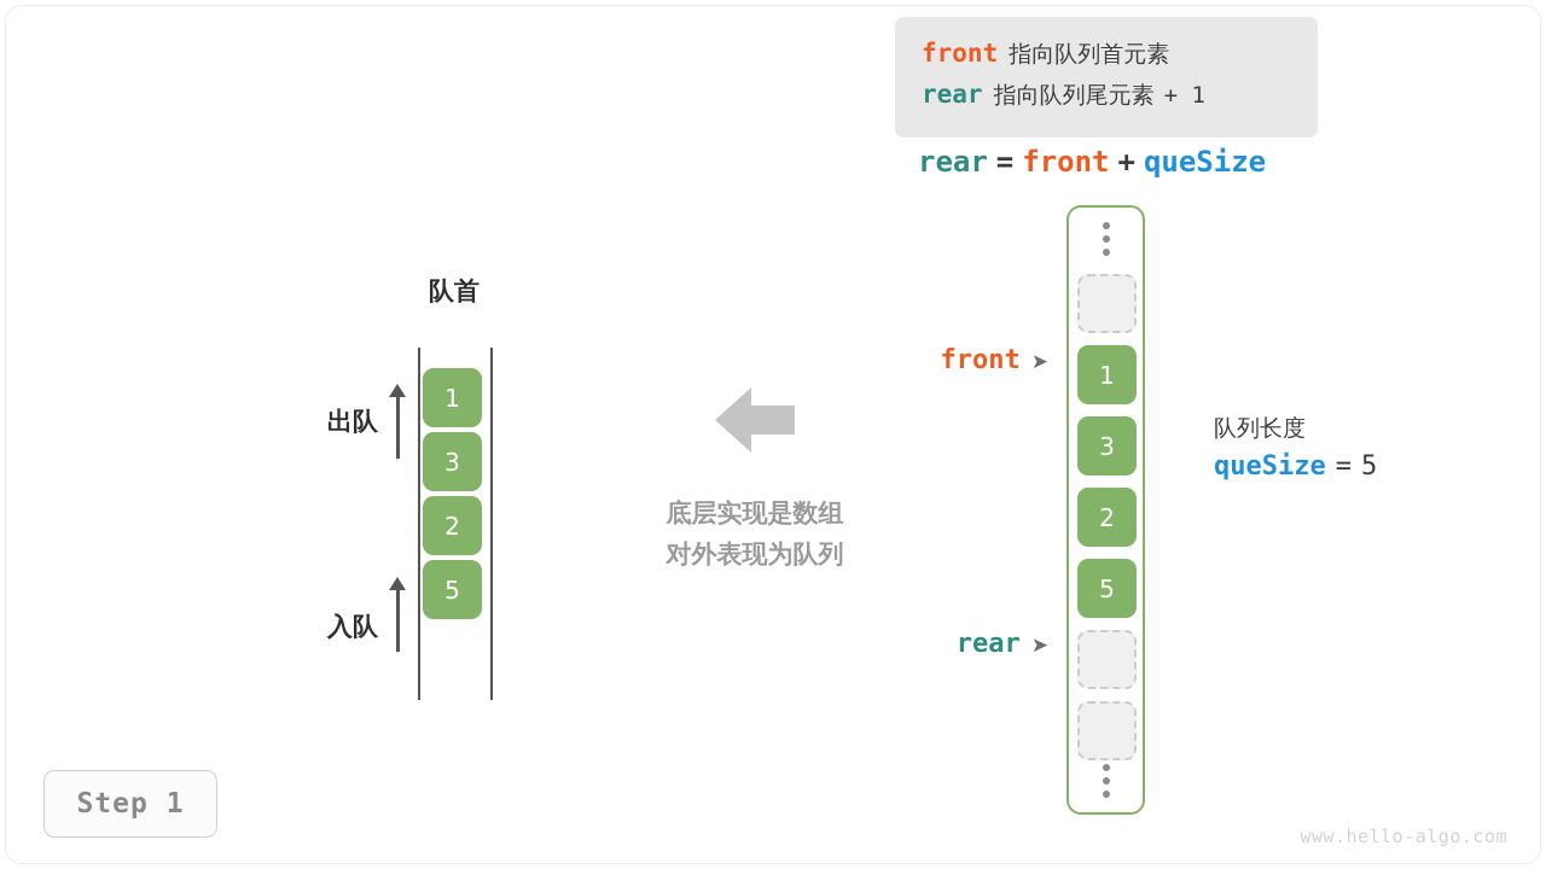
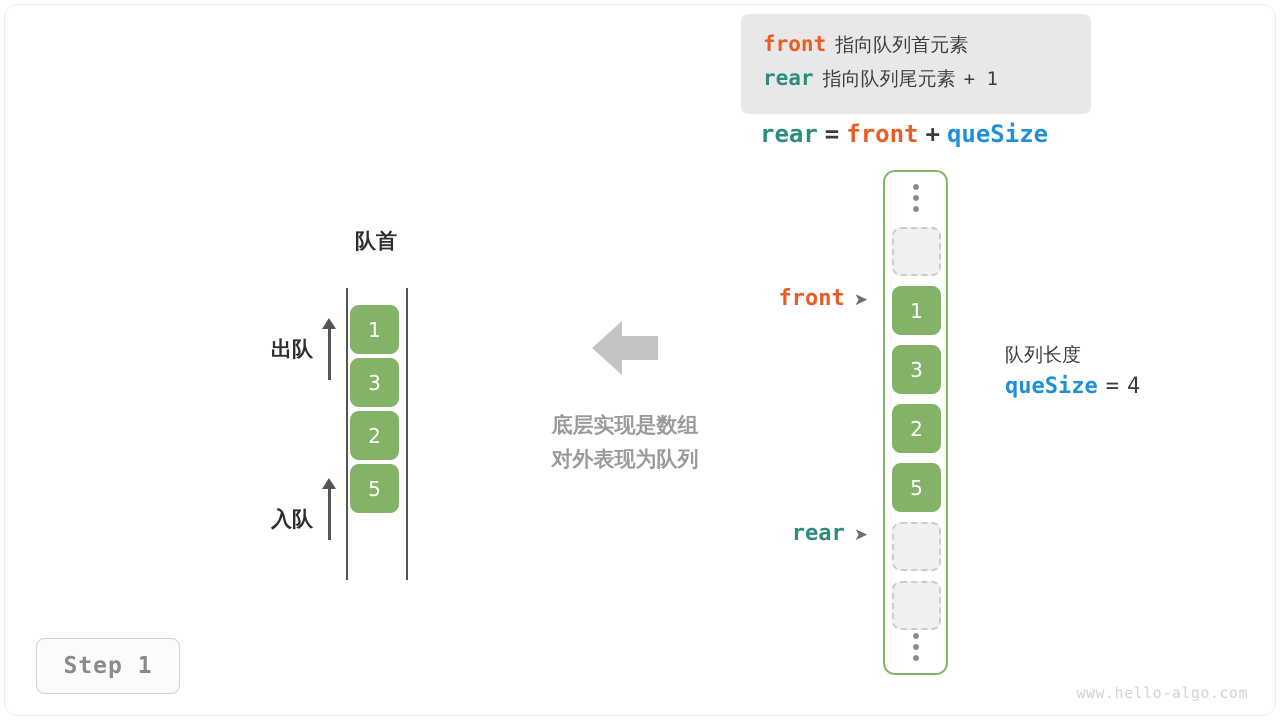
  front 指向队列首元素
  rear 指向队列尾元素 + 1
  rear = front + queSize
  1
  3
  2
  5
  front ➤
  rear ➤
  队列长度
- queSize = 5
+ queSize = 4
  队首
  1
  3
  2
  5
  出队
  入队
  底层实现是数组
  对外表现为队列
  Step 1
  www.hello-algo.com
